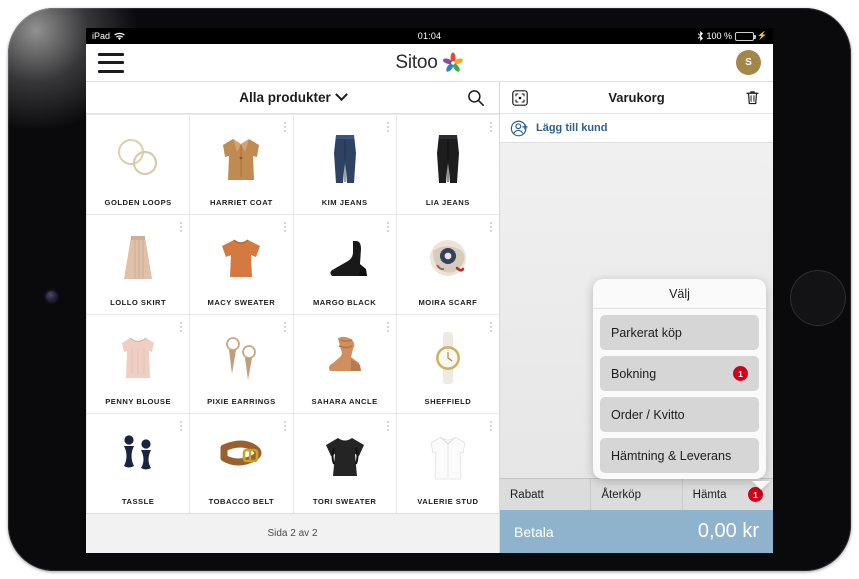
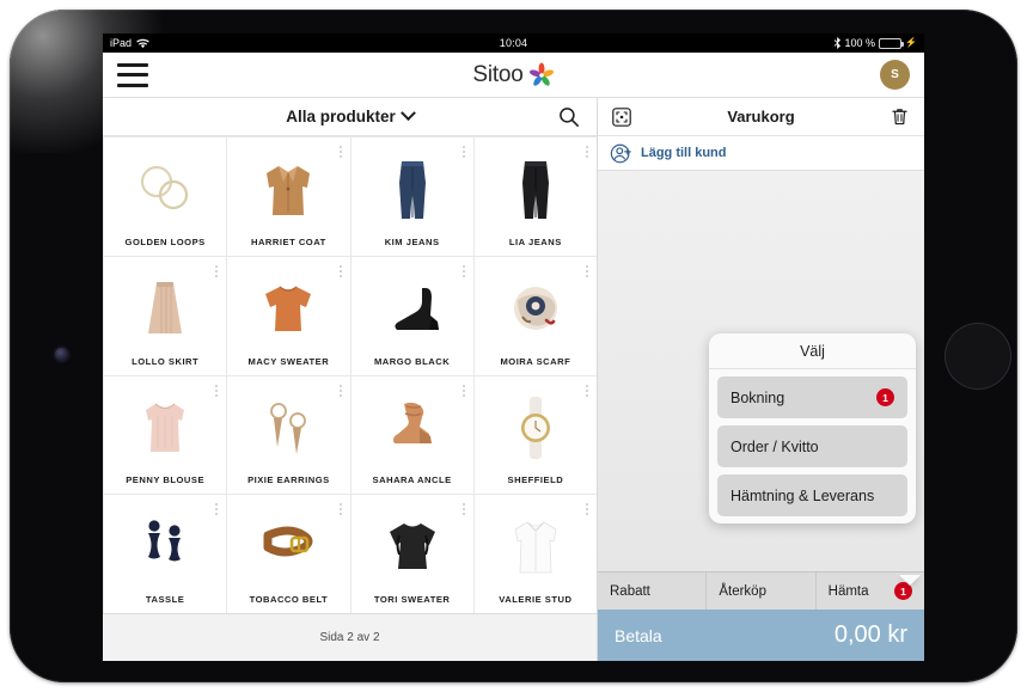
  iPad
- 01:04
+ 10:04
  100 %
  ⚡
  Sitoo
  S
  Alla produkter
  GOLDEN LOOPS
  HARRIET COAT
  KIM JEANS
  LIA JEANS
  LOLLO SKIRT
  MACY SWEATER
  MARGO BLACK
  MOIRA SCARF
  PENNY BLOUSE
  PIXIE EARRINGS
  SAHARA ANCLE
  SHEFFIELD
  TASSLE
  TOBACCO BELT
  TORI SWEATER
  VALERIE STUD
  Sida 2 av 2
  Varukorg
  Lägg till kund
  Välj
- Parkerat köp
  Bokning
  1
  Order / Kvitto
  Hämtning & Leverans
  Rabatt
  Återköp
  Hämta
  1
  Betala
  0,00 kr
